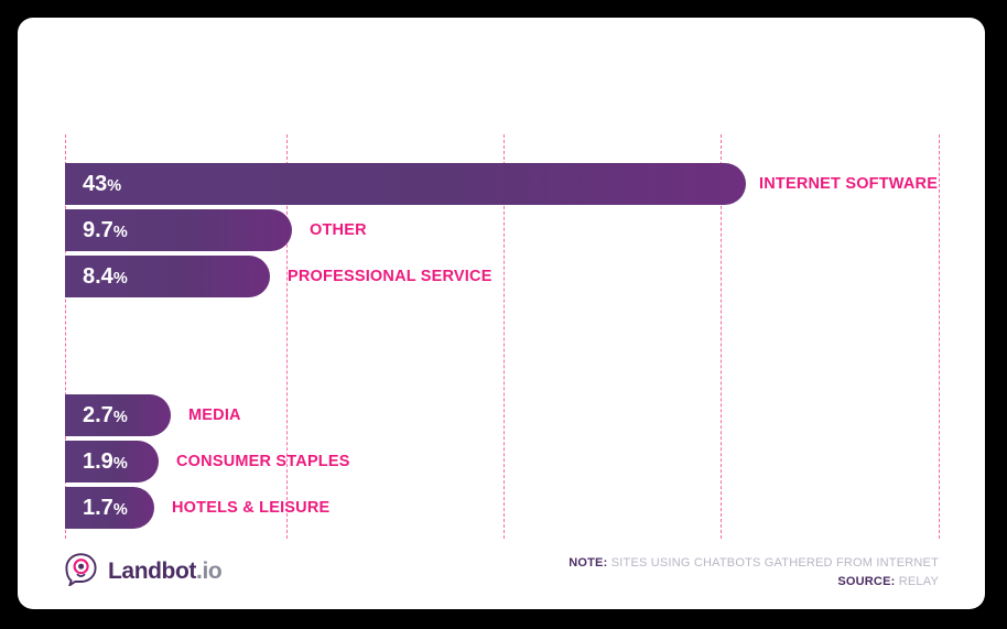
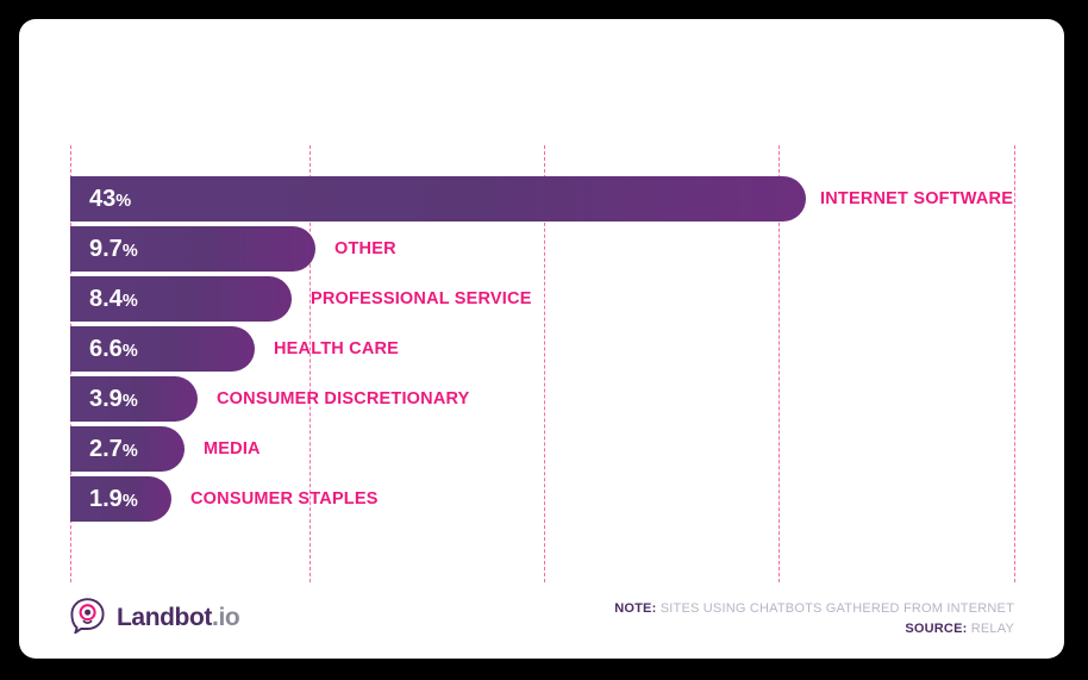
  43%
  INTERNET SOFTWARE
  9.7%
  OTHER
  8.4%
  PROFESSIONAL SERVICE
+ 6.6%
+ HEALTH CARE
+ 3.9%
+ CONSUMER DISCRETIONARY
  2.7%
  MEDIA
  1.9%
  CONSUMER STAPLES
- 1.7%
- HOTELS & LEISURE
  Landbot.io
  NOTE: SITES USING CHATBOTS GATHERED FROM INTERNET
  SOURCE: RELAY
